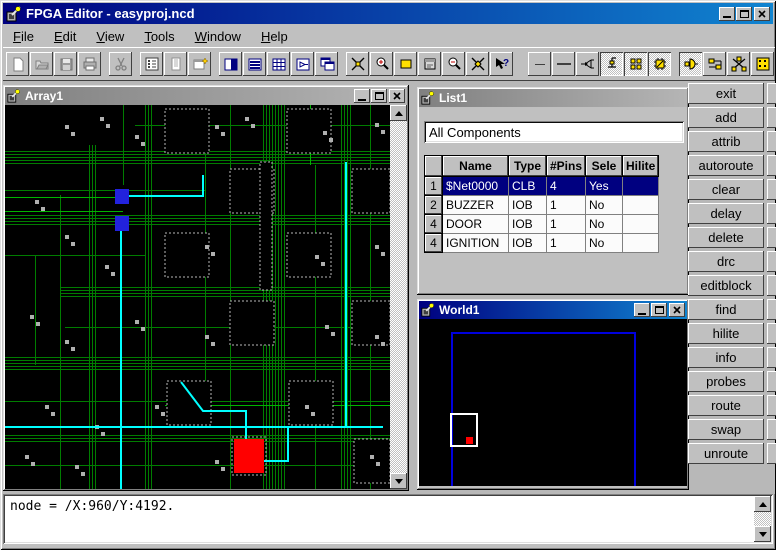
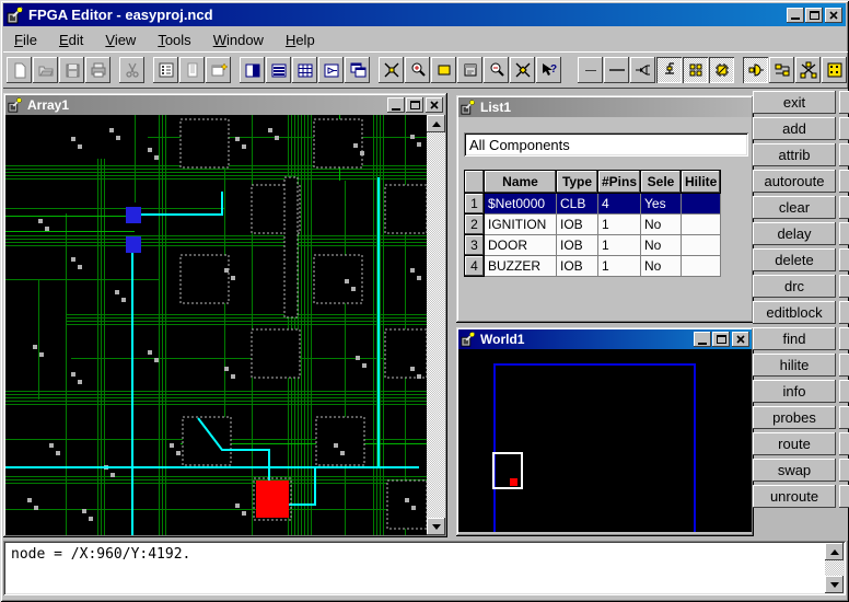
  FPGA Editor - easyproj.ncd
  File
  Edit
  View
  Tools
  Window
  Help
  ?
  Array1
  List1
  All Components
  	Name	Type	#Pins	Sele	Hilite
  1	$Net0000	CLB	4	Yes
- 2	BUZZER	IOB	1	No
+ 2	IGNITION	IOB	1	No
- 4	DOOR	IOB	1	No
+ 3	DOOR	IOB	1	No
- 4	IGNITION	IOB	1	No
+ 4	BUZZER	IOB	1	No
  World1
  exit
  add
  attrib
  autoroute
  clear
  delay
  delete
  drc
  editblock
  find
  hilite
  info
  probes
  route
  swap
  unroute
  node = /X:960/Y:4192.
